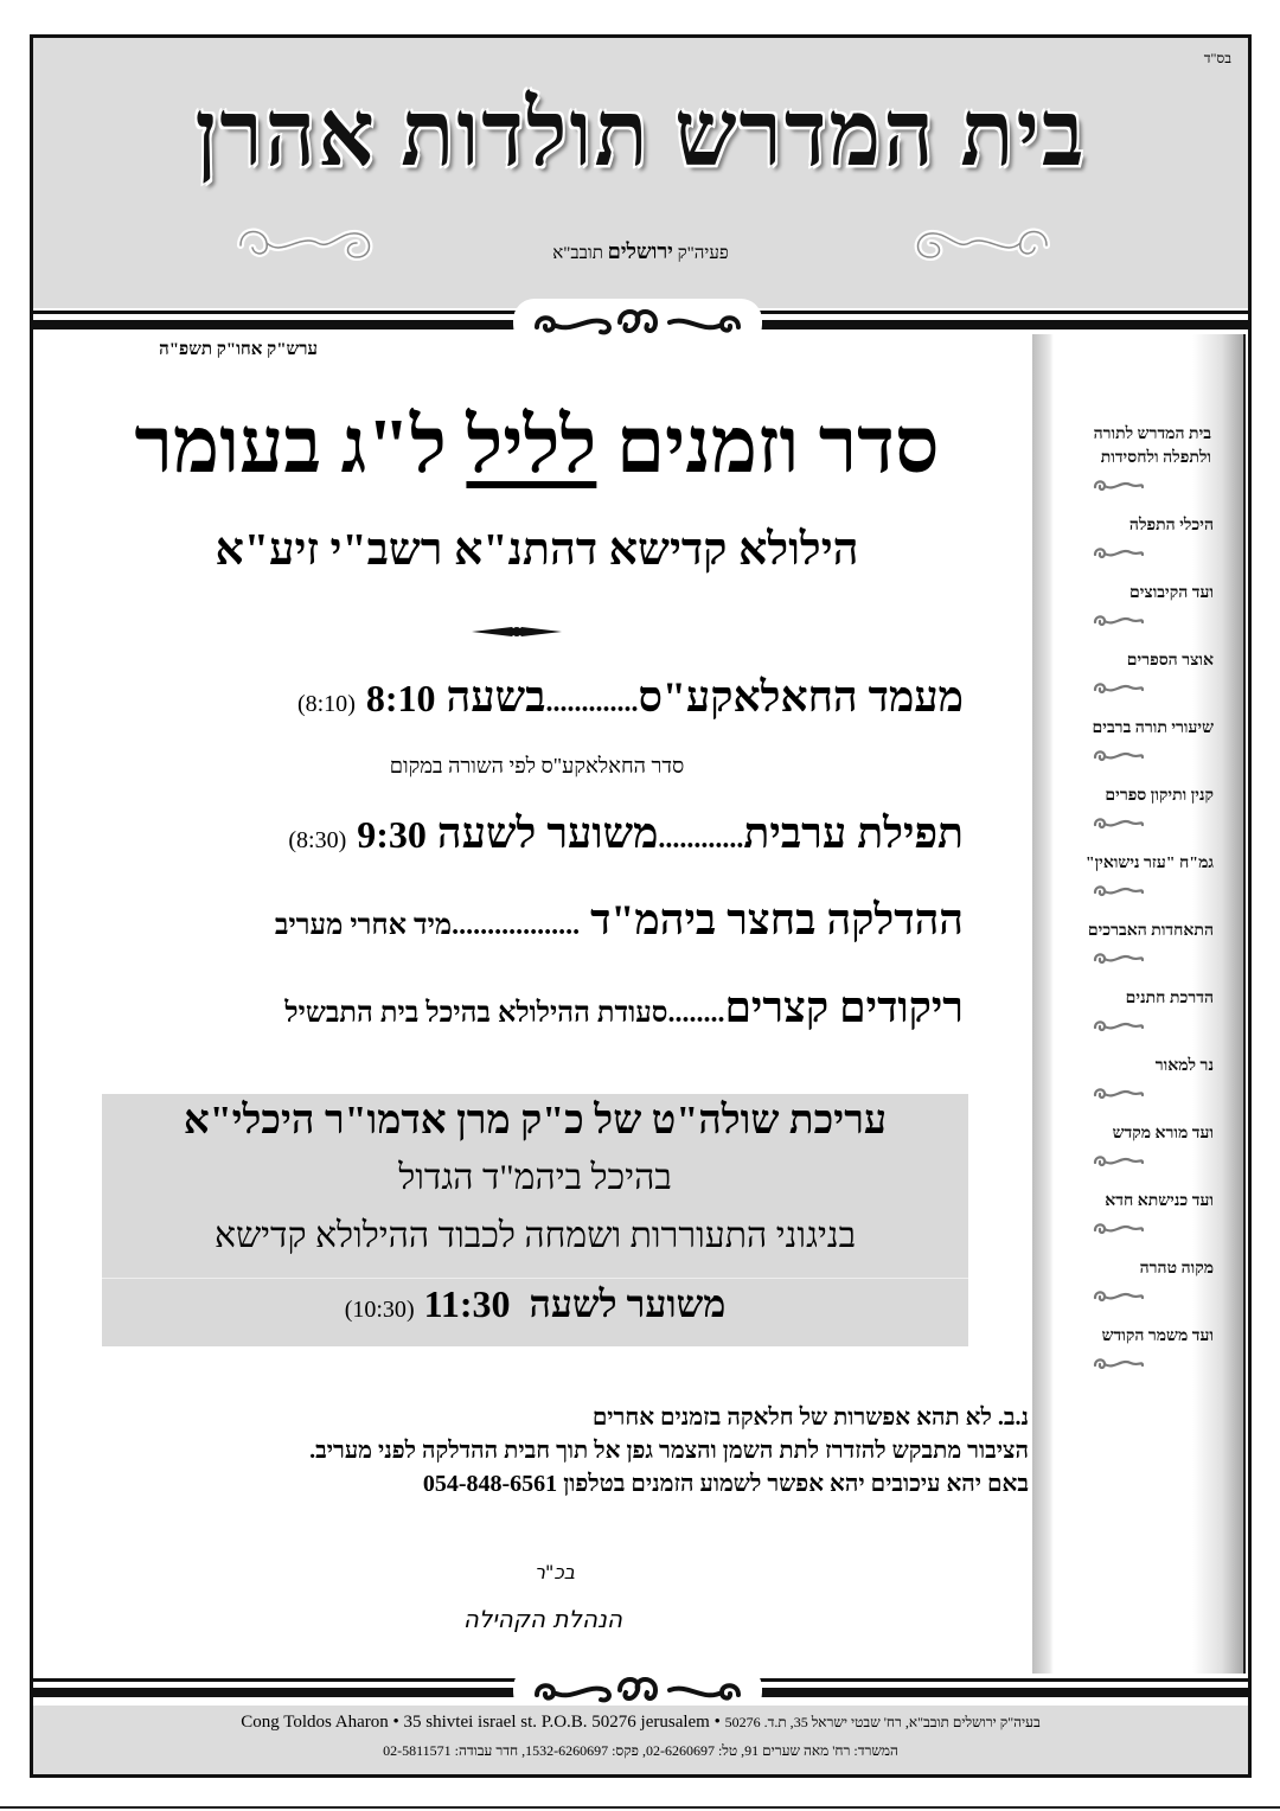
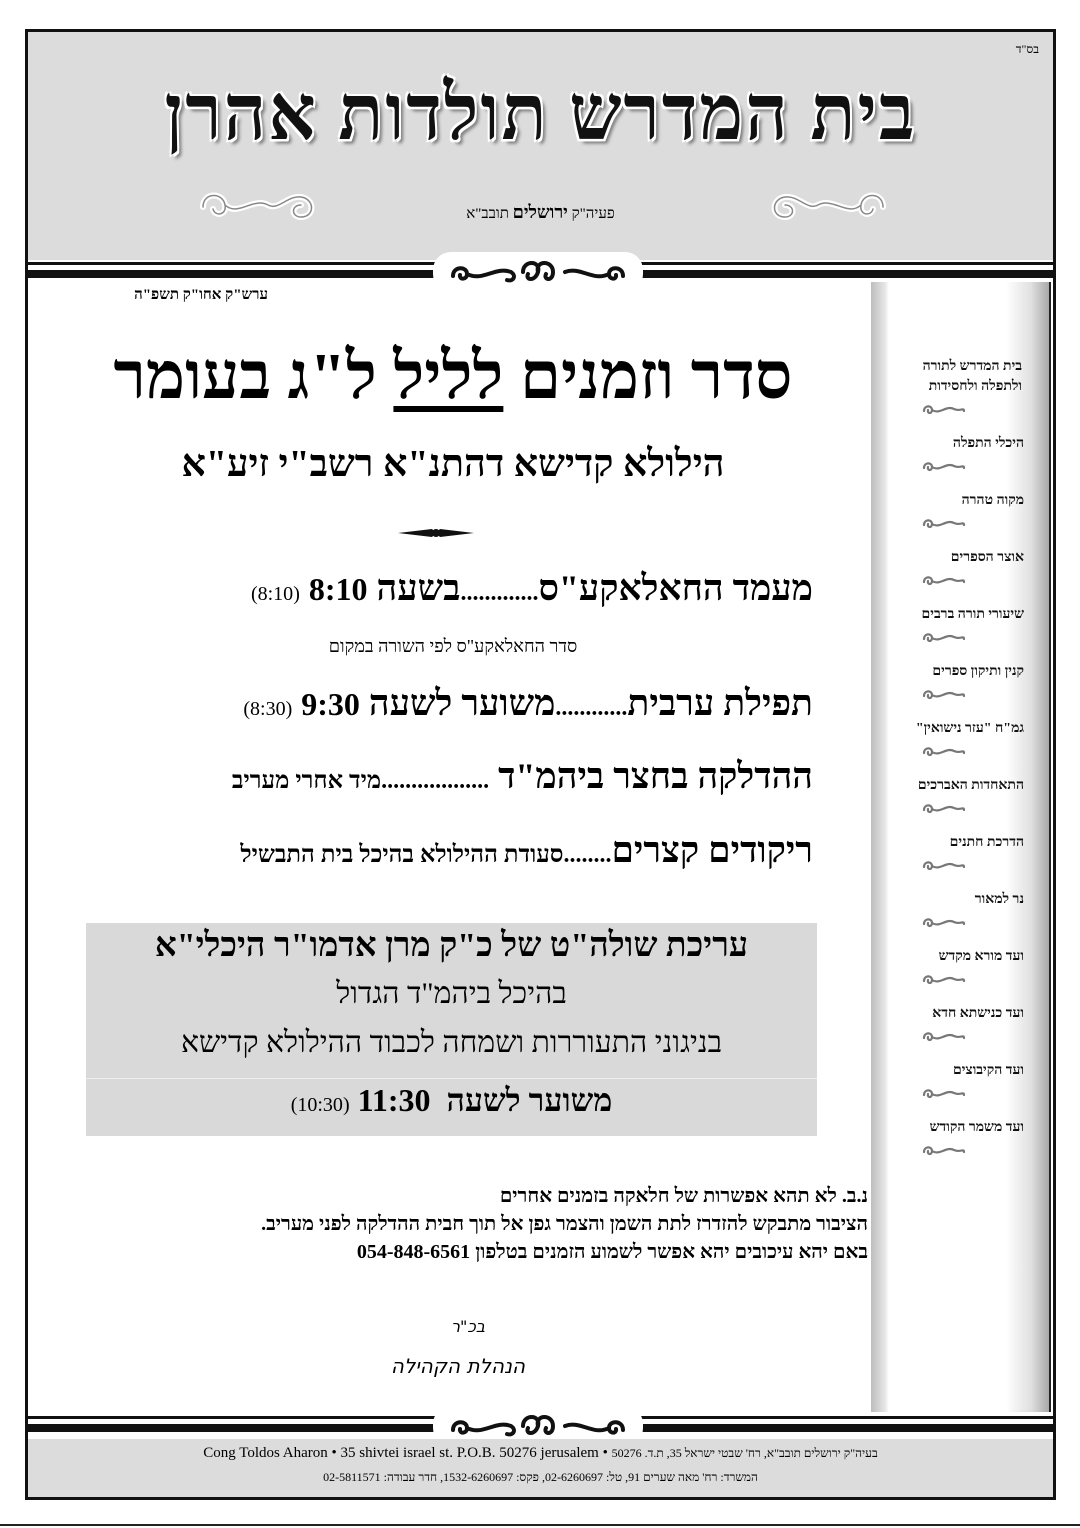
  בס"ד
  בית המדרש תולדות אהרן
  פעיה"ק ירושלים תובב"א
  ערש"ק אחו"ק תשפ"ה
  סדר וזמנים לליל ל"ג בעומר
  הילולא קדישא דהתנ"א רשב"י זיע"א
  מעמד החאלאקע"ס.............בשעה 8:10 (8:10)
  סדר החאלאקע"ס לפי השורה במקום
  תפילת ערבית............משוער לשעה 9:30 (8:30)
  ההדלקה בחצר ביהמ"ד ..................מיד אחרי מעריב
  ריקודים קצרים........סעודת ההילולא בהיכל בית התבשיל
  עריכת שולה"ט של כ"ק מרן אדמו"ר היכלי"א
  בהיכל ביהמ"ד הגדול
  בניגוני התעוררות ושמחה לכבוד ההילולא קדישא
  משוער לשעה 11:30 (10:30)
  נ.ב. לא תהא אפשרות של חלאקה בזמנים אחרים
  הציבור מתבקש להזדרז לתת השמן והצמר גפן אל תוך חבית ההדלקה לפני מעריב.
  באם יהא עיכובים יהא אפשר לשמוע הזמנים בטלפון 054-848-6561
  בכ"ר
  הנהלת הקהילה
  בית המדרש לתורה ולתפלה ולחסידות
  היכלי התפלה
- ועד הקיבוצים
+ מקוה טהרה
  אוצר הספרים
  שיעורי תורה ברבים
  קנין ותיקון ספרים
  גמ"ח "עזר נישואין"
  התאחדות האברכים
  הדרכת חתנים
  נר למאור
  ועד מורא מקדש
  ועד כנישתא חדא
- מקוה טהרה
+ ועד הקיבוצים
  ועד משמר הקודש
  Cong Toldos Aharon • 35 shivtei israel st. P.O.B. 50276 jerusalem • בעיה"ק ירושלים תובב"א, רח' שבטי ישראל 35, ת.ד. 50276
  המשרד: רח' מאה שערים 91, טל: 02-6260697, פקס: 1532-6260697, חדר עבודה: 02-5811571
